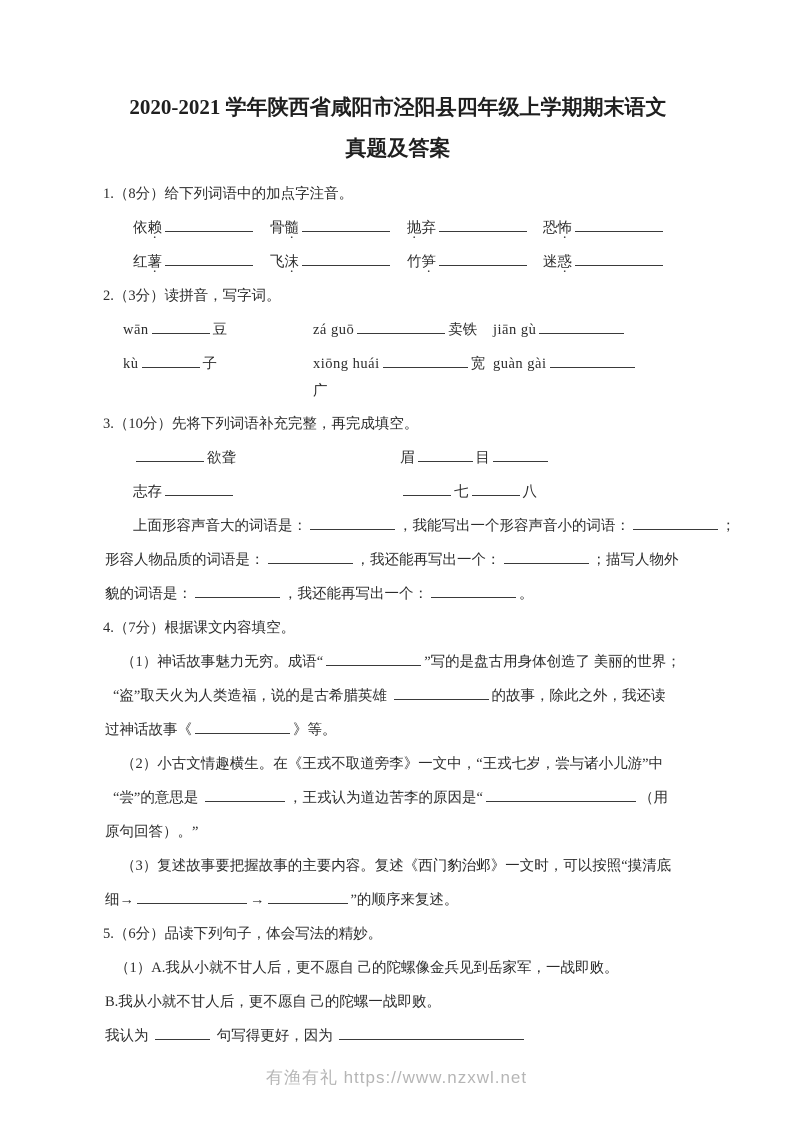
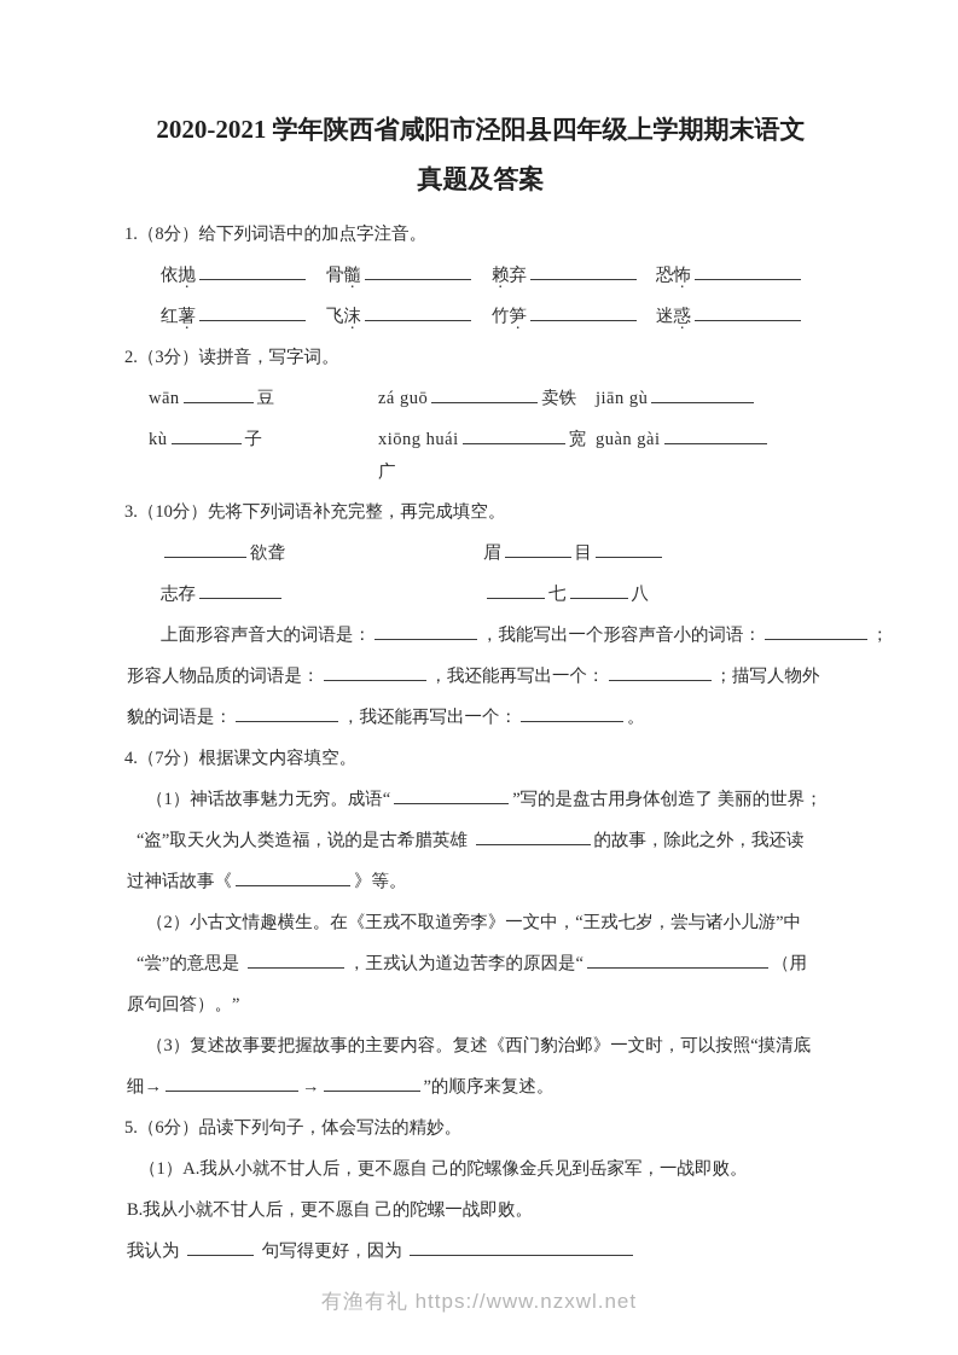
  2020-2021 学年陕西省咸阳市泾阳县四年级上学期期末语文
  真题及答案
  1.（8分）给下列词语中的加点字注音。
- 依赖
+ 依抛
  骨髓
- 抛弃
+ 赖弃
  恐怖
  红薯
  飞沫
  竹笋
  迷惑
  2.（3分）读拼音，写字词。
  wān 豆
  zá guō 卖铁
  jiān gù
  kù 子
  xiōng huái 宽
  guàn gài
  广
  3.（10分）先将下列词语补充完整，再完成填空。
  欲聋
  眉 目
  志存
  七 八
  上面形容声音大的词语是： ，我能写出一个形容声音小的词语： ；
  形容人物品质的词语是： ，我还能再写出一个： ；描写人物外
  貌的词语是： ，我还能再写出一个： 。
  4.（7分）根据课文内容填空。
  （1）神话故事魅力无穷。成语“ ”写的是盘古用身体创造了 美丽的世界；
  “盗”取天火为人类造福，说的是古希腊英雄 的故事，除此之外，我还读
  过神话故事《 》等。
  （2）小古文情趣横生。在《王戎不取道旁李》一文中，“王戎七岁，尝与诸小儿游”中
  “尝”的意思是 ，王戎认为道边苦李的原因是“ （用
  原句回答）。”
  （3）复述故事要把握故事的主要内容。复述《西门豹治邺》一文时，可以按照“摸清底
  细→ → ”的顺序来复述。
  5.（6分）品读下列句子，体会写法的精妙。
  （1）A.我从小就不甘人后，更不愿自 己的陀螺像金兵见到岳家军，一战即败。
  B.我从小就不甘人后，更不愿自 己的陀螺一战即败。
  我认为 句写得更好，因为
  有渔有礼 https://www.nzxwl.net
